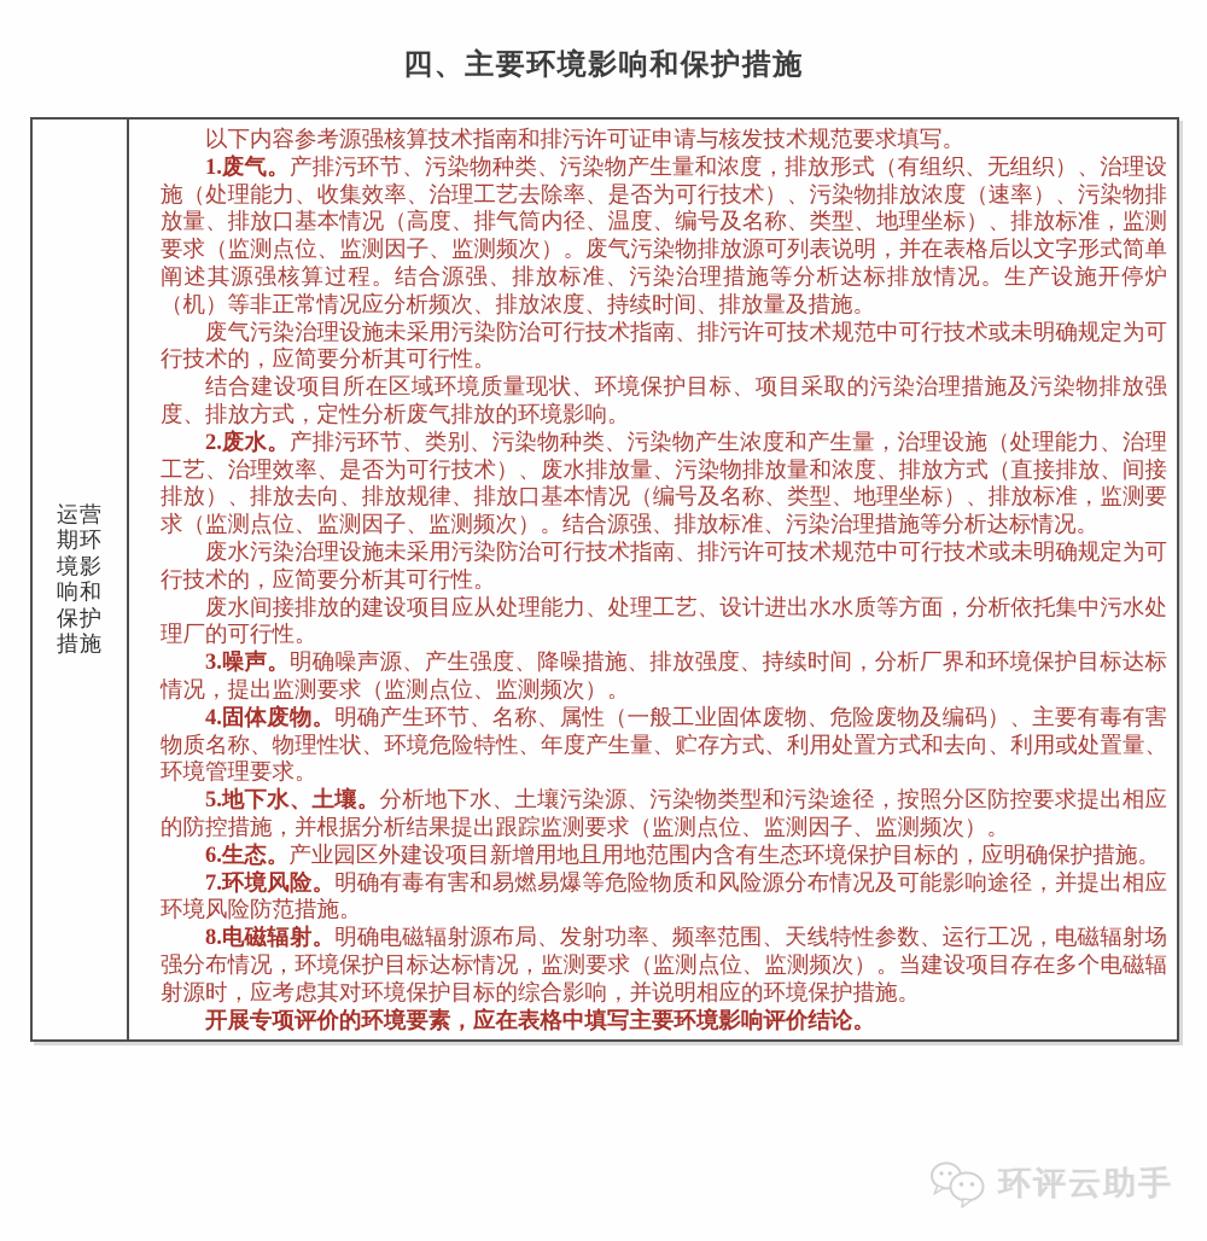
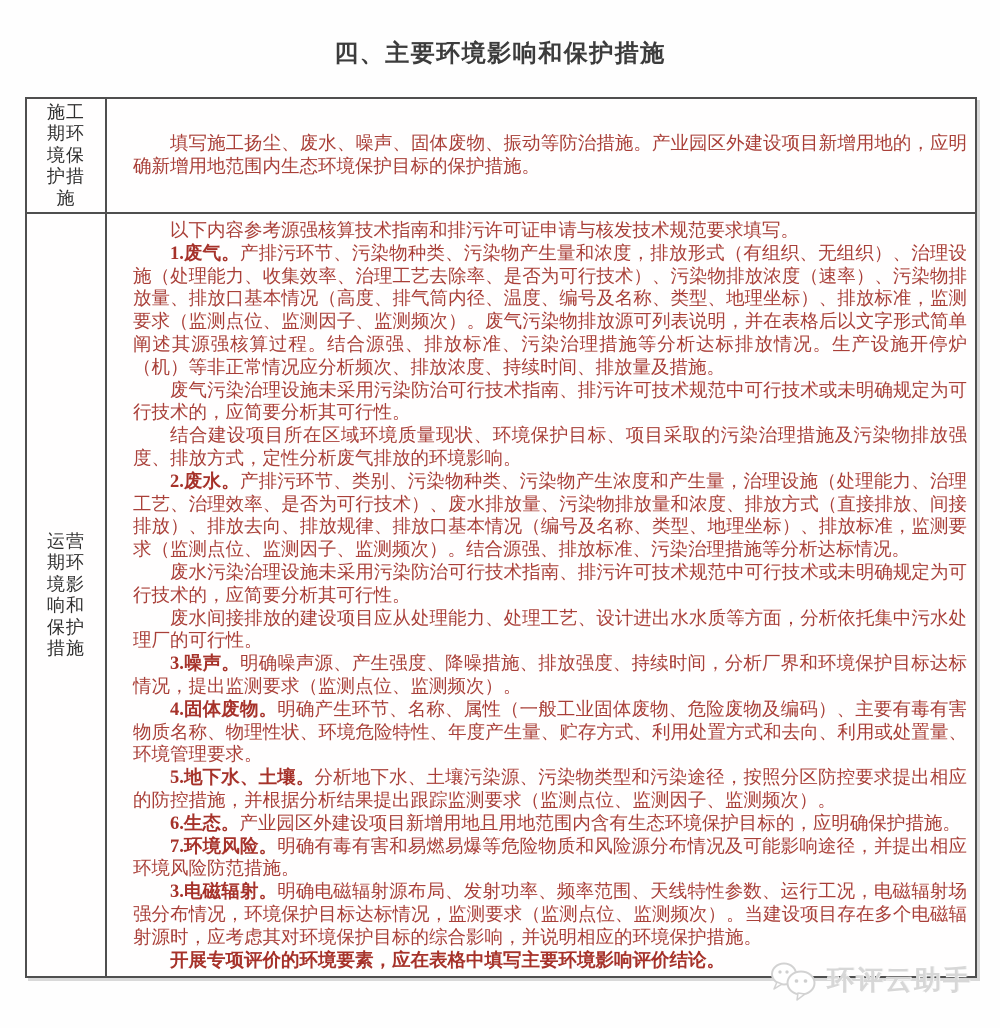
  四、主要环境影响和保护措施
+ 施工期环境保护措施	填写施工扬尘、废水、噪声、固体废物、振动等防治措施。产业园区外建设项目新增用地的，应明确新增用地范围内生态环境保护目标的保护措施。
- 运营期环境影响和保护措施	以下内容参考源强核算技术指南和排污许可证申请与核发技术规范要求填写。1.废气。产排污环节、污染物种类、污染物产生量和浓度，排放形式（有组织、无组织）、治理设施（处理能力、收集效率、治理工艺去除率、是否为可行技术）、污染物排放浓度（速率）、污染物排放量、排放口基本情况（高度、排气筒内径、温度、编号及名称、类型、地理坐标）、排放标准，监测要求（监测点位、监测因子、监测频次）。废气污染物排放源可列表说明，并在表格后以文字形式简单阐述其源强核算过程。结合源强、排放标准、污染治理措施等分析达标排放情况。生产设施开停炉（机）等非正常情况应分析频次、排放浓度、持续时间、排放量及措施。废气污染治理设施未采用污染防治可行技术指南、排污许可技术规范中可行技术或未明确规定为可行技术的，应简要分析其可行性。结合建设项目所在区域环境质量现状、环境保护目标、项目采取的污染治理措施及污染物排放强度、排放方式，定性分析废气排放的环境影响。2.废水。产排污环节、类别、污染物种类、污染物产生浓度和产生量，治理设施（处理能力、治理工艺、治理效率、是否为可行技术）、废水排放量、污染物排放量和浓度、排放方式（直接排放、间接排放）、排放去向、排放规律、排放口基本情况（编号及名称、类型、地理坐标）、排放标准，监测要求（监测点位、监测因子、监测频次）。结合源强、排放标准、污染治理措施等分析达标情况。废水污染治理设施未采用污染防治可行技术指南、排污许可技术规范中可行技术或未明确规定为可行技术的，应简要分析其可行性。废水间接排放的建设项目应从处理能力、处理工艺、设计进出水水质等方面，分析依托集中污水处理厂的可行性。3.噪声。明确噪声源、产生强度、降噪措施、排放强度、持续时间，分析厂界和环境保护目标达标情况，提出监测要求（监测点位、监测频次）。4.固体废物。明确产生环节、名称、属性（一般工业固体废物、危险废物及编码）、主要有毒有害物质名称、物理性状、环境危险特性、年度产生量、贮存方式、利用处置方式和去向、利用或处置量、环境管理要求。5.地下水、土壤。分析地下水、土壤污染源、污染物类型和污染途径，按照分区防控要求提出相应的防控措施，并根据分析结果提出跟踪监测要求（监测点位、监测因子、监测频次）。6.生态。产业园区外建设项目新增用地且用地范围内含有生态环境保护目标的，应明确保护措施。7.环境风险。明确有毒有害和易燃易爆等危险物质和风险源分布情况及可能影响途径，并提出相应环境风险防范措施。8.电磁辐射。明确电磁辐射源布局、发射功率、频率范围、天线特性参数、运行工况，电磁辐射场强分布情况，环境保护目标达标情况，监测要求（监测点位、监测频次）。当建设项目存在多个电磁辐射源时，应考虑其对环境保护目标的综合影响，并说明相应的环境保护措施。开展专项评价的环境要素，应在表格中填写主要环境影响评价结论。
+ 运营期环境影响和保护措施	以下内容参考源强核算技术指南和排污许可证申请与核发技术规范要求填写。1.废气。产排污环节、污染物种类、污染物产生量和浓度，排放形式（有组织、无组织）、治理设施（处理能力、收集效率、治理工艺去除率、是否为可行技术）、污染物排放浓度（速率）、污染物排放量、排放口基本情况（高度、排气筒内径、温度、编号及名称、类型、地理坐标）、排放标准，监测要求（监测点位、监测因子、监测频次）。废气污染物排放源可列表说明，并在表格后以文字形式简单阐述其源强核算过程。结合源强、排放标准、污染治理措施等分析达标排放情况。生产设施开停炉（机）等非正常情况应分析频次、排放浓度、持续时间、排放量及措施。废气污染治理设施未采用污染防治可行技术指南、排污许可技术规范中可行技术或未明确规定为可行技术的，应简要分析其可行性。结合建设项目所在区域环境质量现状、环境保护目标、项目采取的污染治理措施及污染物排放强度、排放方式，定性分析废气排放的环境影响。2.废水。产排污环节、类别、污染物种类、污染物产生浓度和产生量，治理设施（处理能力、治理工艺、治理效率、是否为可行技术）、废水排放量、污染物排放量和浓度、排放方式（直接排放、间接排放）、排放去向、排放规律、排放口基本情况（编号及名称、类型、地理坐标）、排放标准，监测要求（监测点位、监测因子、监测频次）。结合源强、排放标准、污染治理措施等分析达标情况。废水污染治理设施未采用污染防治可行技术指南、排污许可技术规范中可行技术或未明确规定为可行技术的，应简要分析其可行性。废水间接排放的建设项目应从处理能力、处理工艺、设计进出水水质等方面，分析依托集中污水处理厂的可行性。3.噪声。明确噪声源、产生强度、降噪措施、排放强度、持续时间，分析厂界和环境保护目标达标情况，提出监测要求（监测点位、监测频次）。4.固体废物。明确产生环节、名称、属性（一般工业固体废物、危险废物及编码）、主要有毒有害物质名称、物理性状、环境危险特性、年度产生量、贮存方式、利用处置方式和去向、利用或处置量、环境管理要求。5.地下水、土壤。分析地下水、土壤污染源、污染物类型和污染途径，按照分区防控要求提出相应的防控措施，并根据分析结果提出跟踪监测要求（监测点位、监测因子、监测频次）。6.生态。产业园区外建设项目新增用地且用地范围内含有生态环境保护目标的，应明确保护措施。7.环境风险。明确有毒有害和易燃易爆等危险物质和风险源分布情况及可能影响途径，并提出相应环境风险防范措施。3.电磁辐射。明确电磁辐射源布局、发射功率、频率范围、天线特性参数、运行工况，电磁辐射场强分布情况，环境保护目标达标情况，监测要求（监测点位、监测频次）。当建设项目存在多个电磁辐射源时，应考虑其对环境保护目标的综合影响，并说明相应的环境保护措施。开展专项评价的环境要素，应在表格中填写主要环境影响评价结论。
  环评云助手
